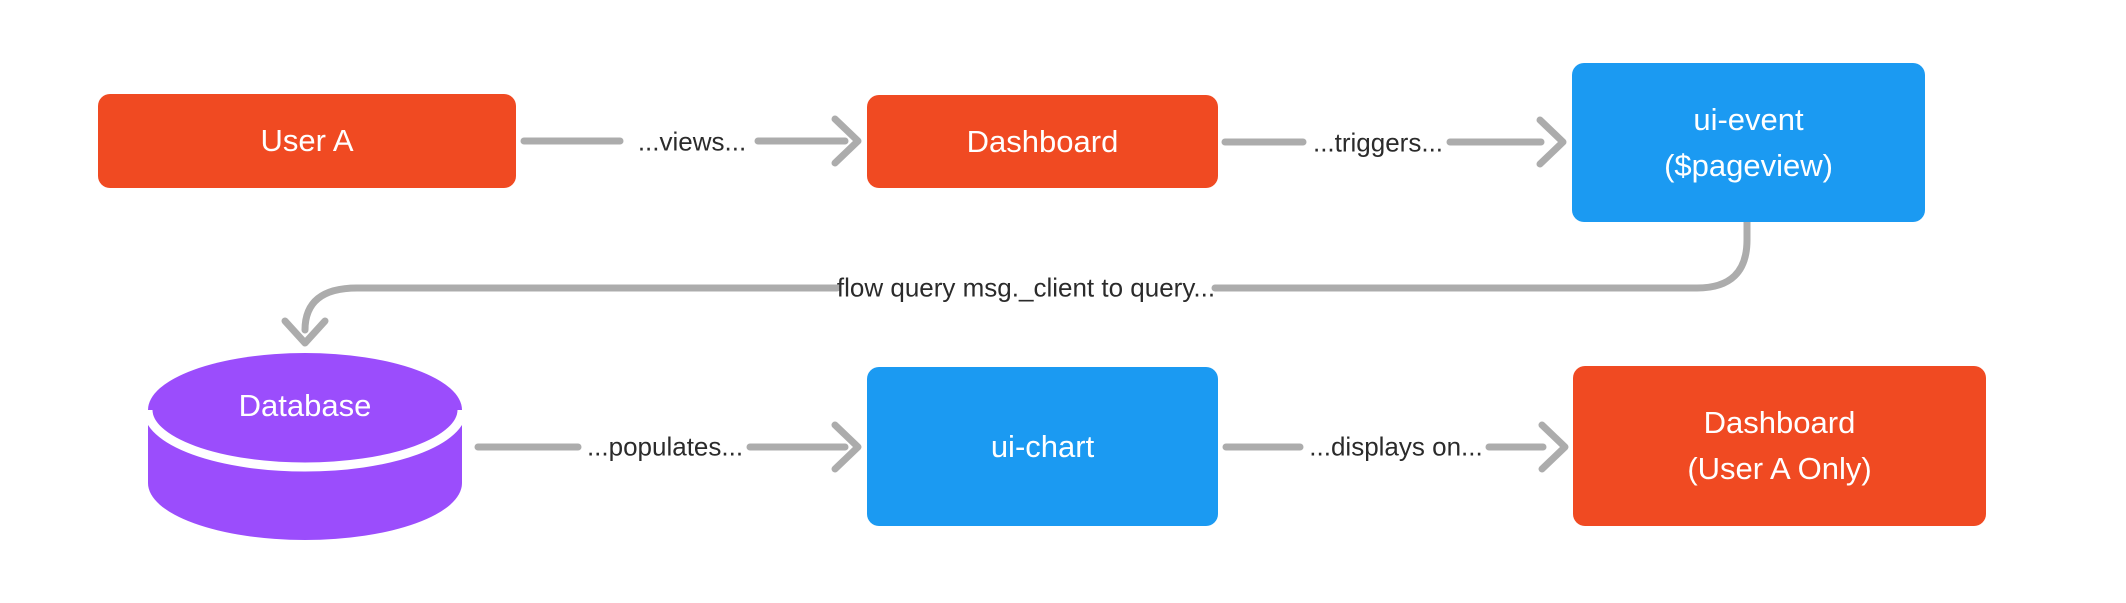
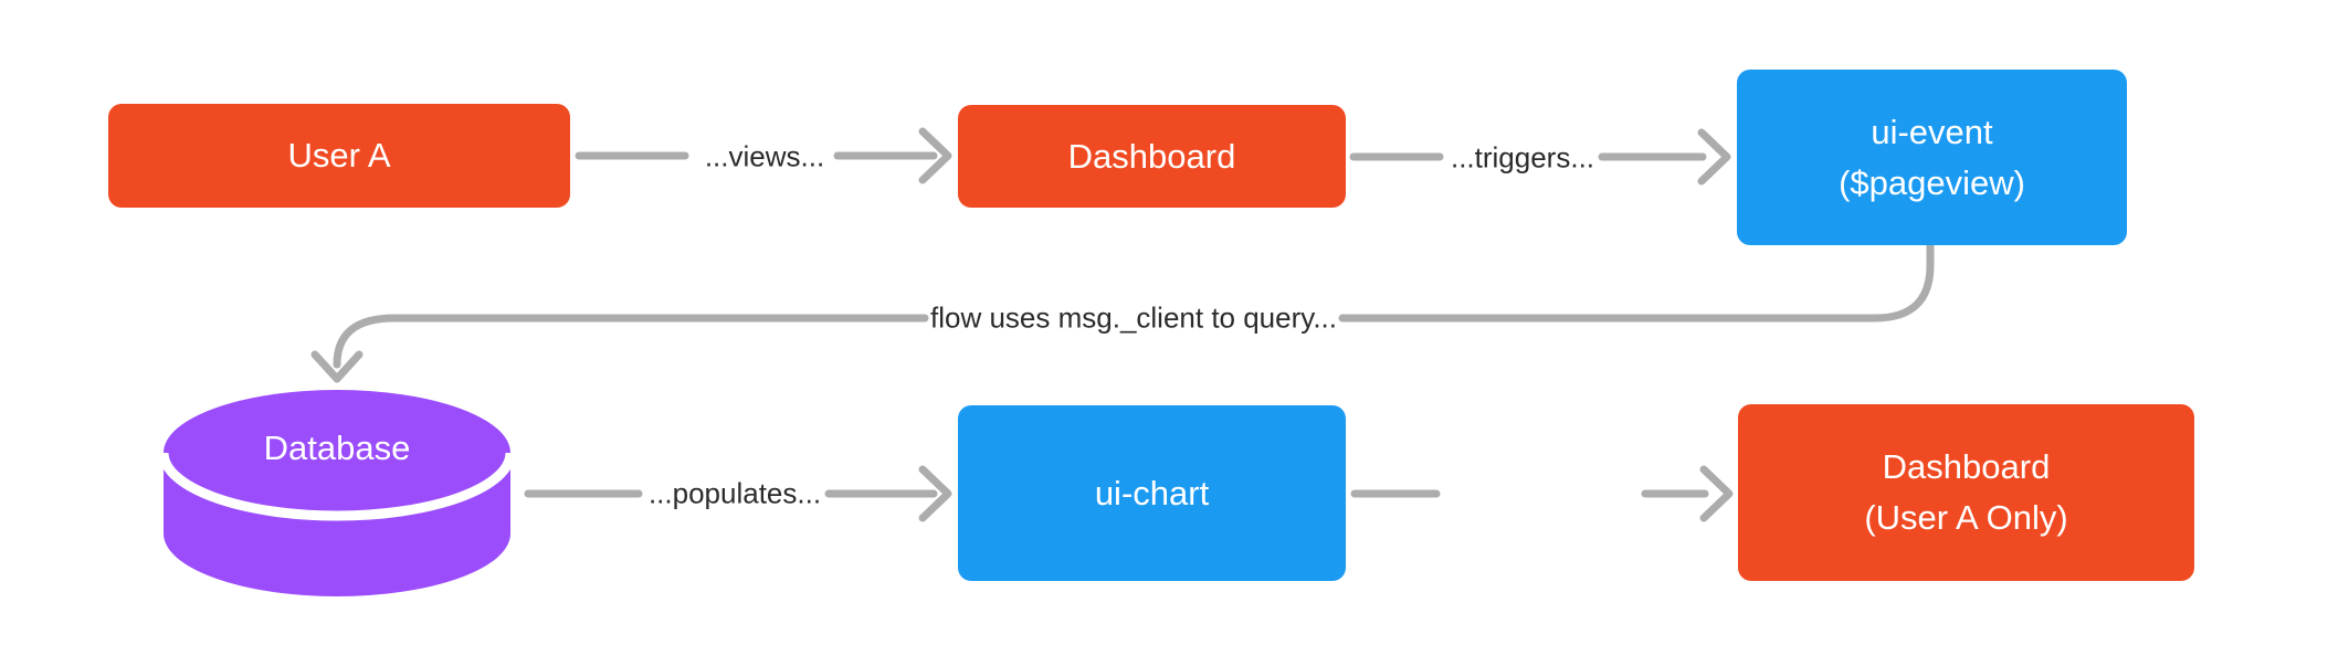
  User A
  Dashboard
  ui-event
  ($pageview)
  Database
  ui-chart
  Dashboard
  (User A Only)
  ...views...
  ...triggers...
- flow query msg._client to query...
+ flow uses msg._client to query...
  ...populates...
- ...displays on...
